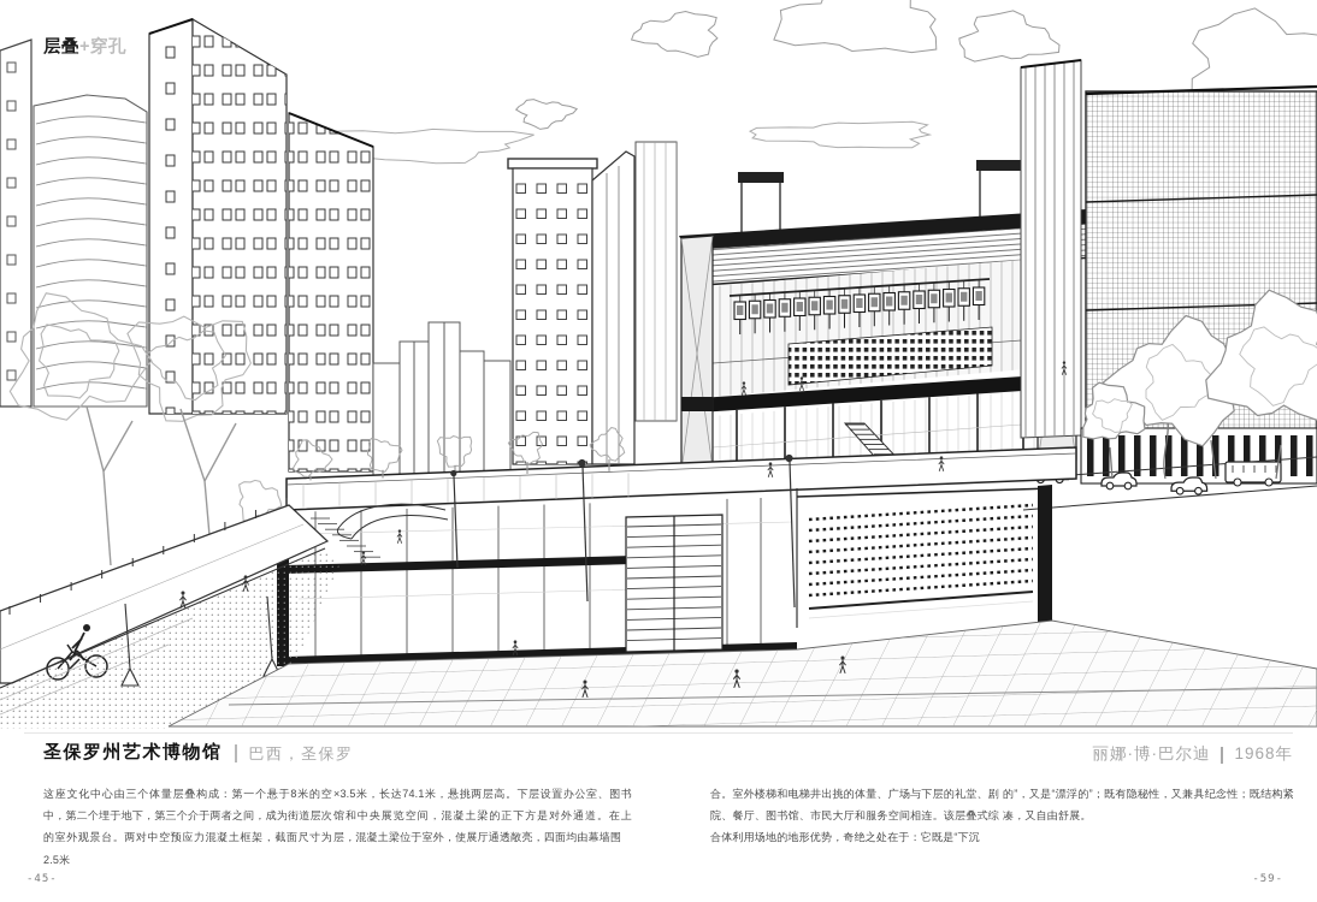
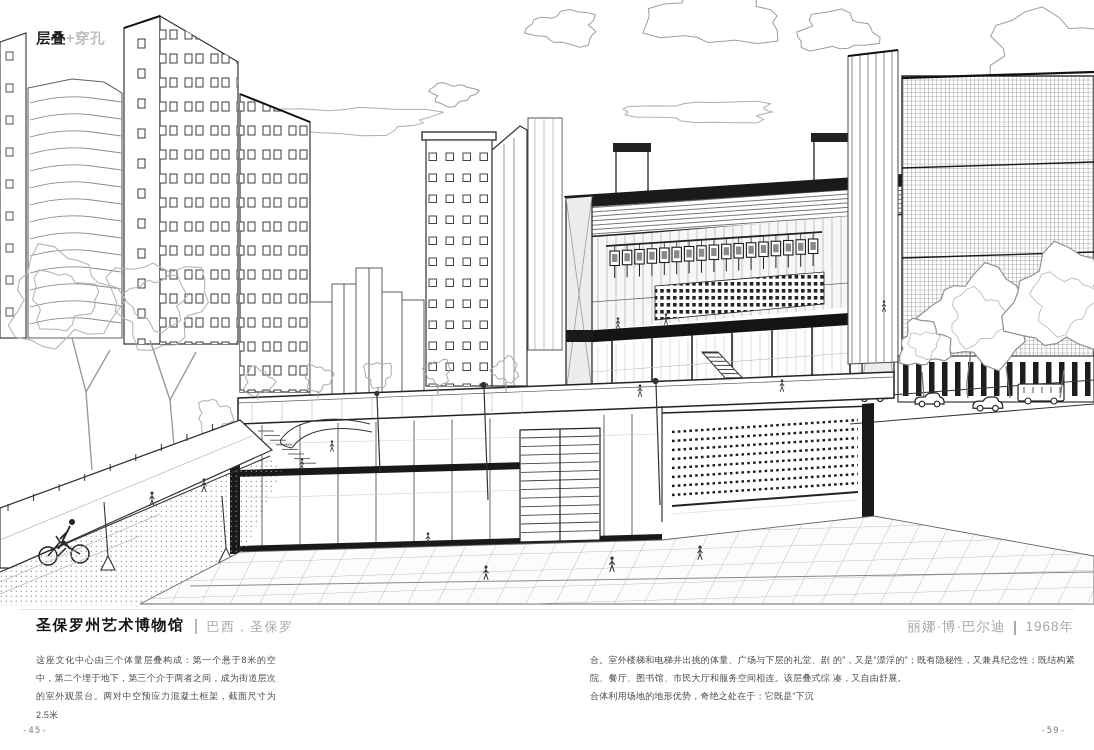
  层叠+穿孔
  圣保罗州艺术博物馆
  巴西，圣保罗
  丽娜·博·巴尔迪
  1968年
  这座文化中心由三个体量层叠构成：第一个悬于8米的空中，第二个埋于地下，第三个介于两者之间，成为街道层次的室外观景台。两对中空预应力混凝土框架，截面尺寸为2.5米
- ×3.5米，长达74.1米，悬挑两层高。下层设置办公室、图书馆和中央展览空间，混凝土梁的正下方是对外通道。在上层，混凝土梁位于室外，使展厅通透敞亮，四面均由幕墙围
  合。室外楼梯和电梯井出挑的体量、广场与下层的礼堂、剧院、餐厅、图书馆、市民大厅和服务空间相连。该层叠式综合体利用场地的地形优势，奇绝之处在于：它既是“下沉
  的”，又是“漂浮的”；既有隐秘性，又兼具纪念性；既结构紧凑，又自由舒展。
  -45-
  -59-
